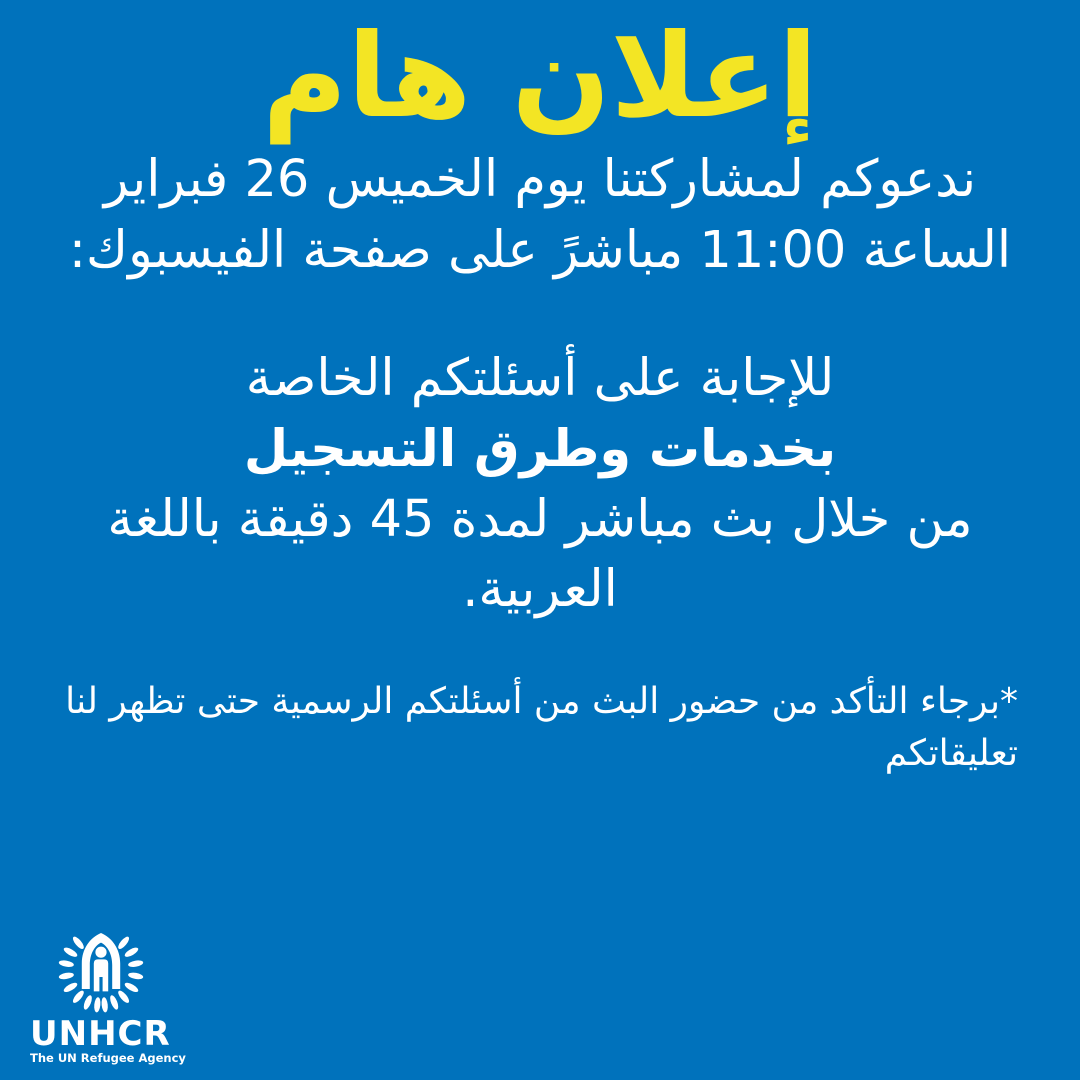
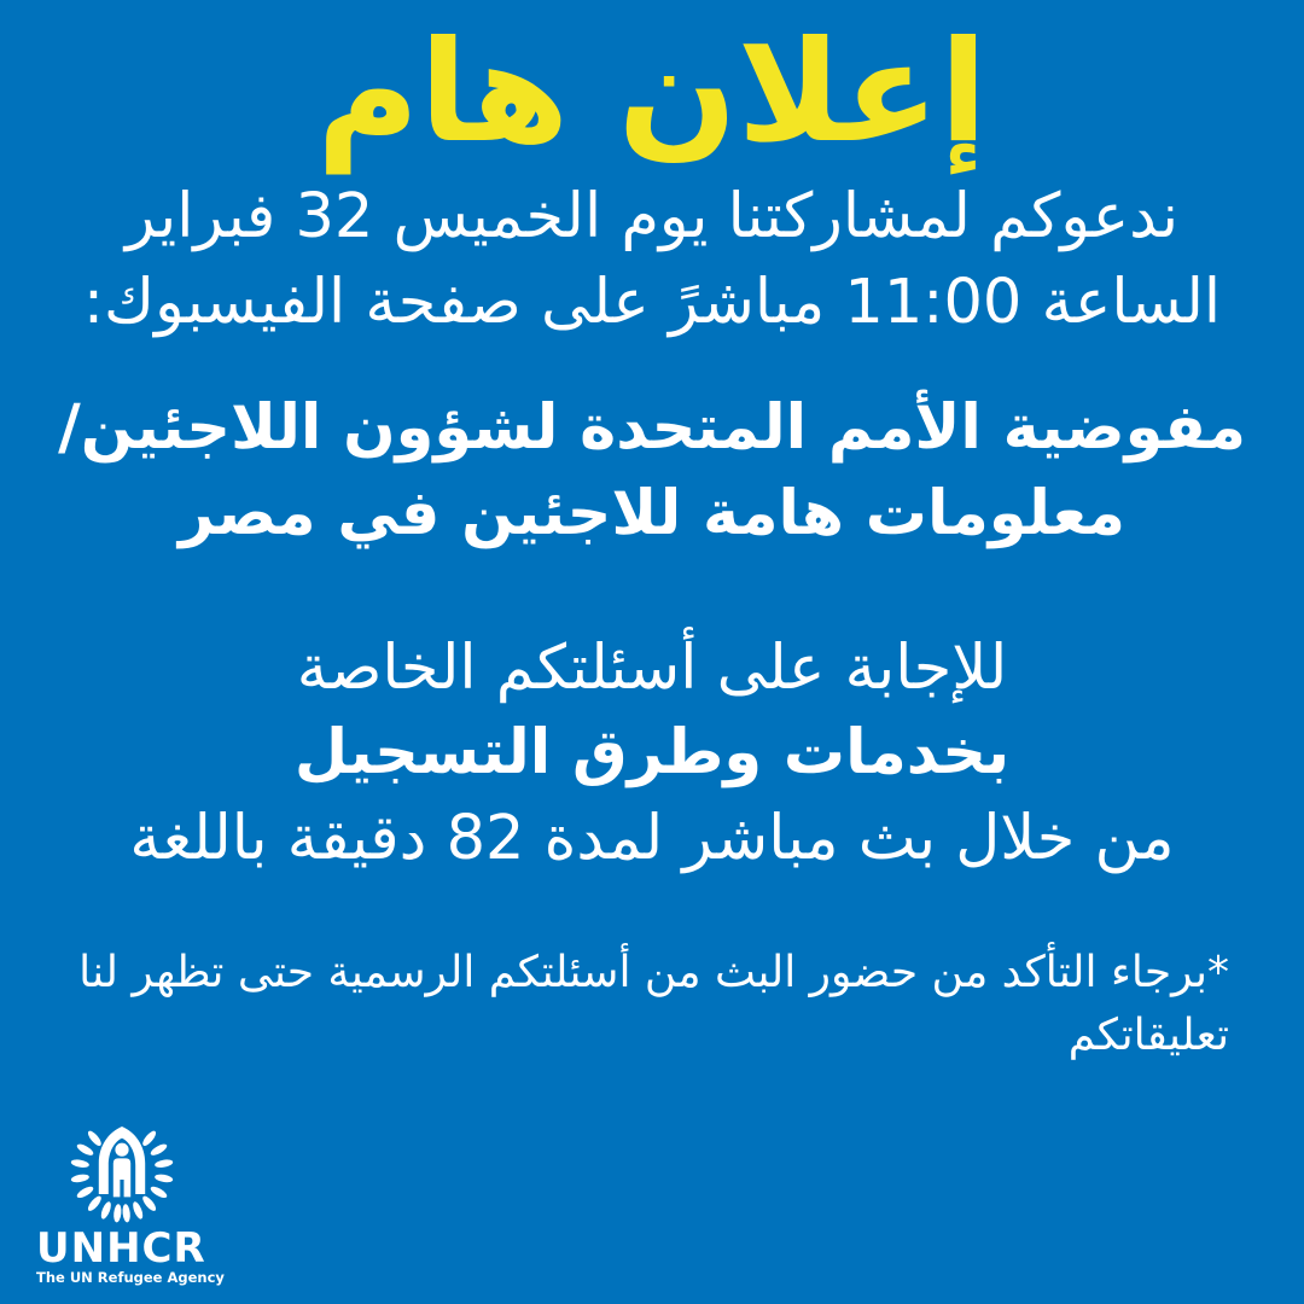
  إعلان هام
- ندعوكم لمشاركتنا يوم الخميس 26 فبراير
+ ندعوكم لمشاركتنا يوم الخميس 32 فبراير
  الساعة 11:00 مباشرً على صفحة الفيسبوك:
+ مفوضية الأمم المتحدة لشؤون اللاجئين/
+ معلومات هامة للاجئين في مصر
  للإجابة على أسئلتكم الخاصة
  بخدمات وطرق التسجيل
- من خلال بث مباشر لمدة 45 دقيقة باللغة
+ من خلال بث مباشر لمدة 82 دقيقة باللغة
- العربية.
  *برجاء التأكد من حضور البث من أسئلتكم الرسمية حتى تظهر لنا
  تعليقاتكم
  UNHCR
  The UN Refugee Agency
